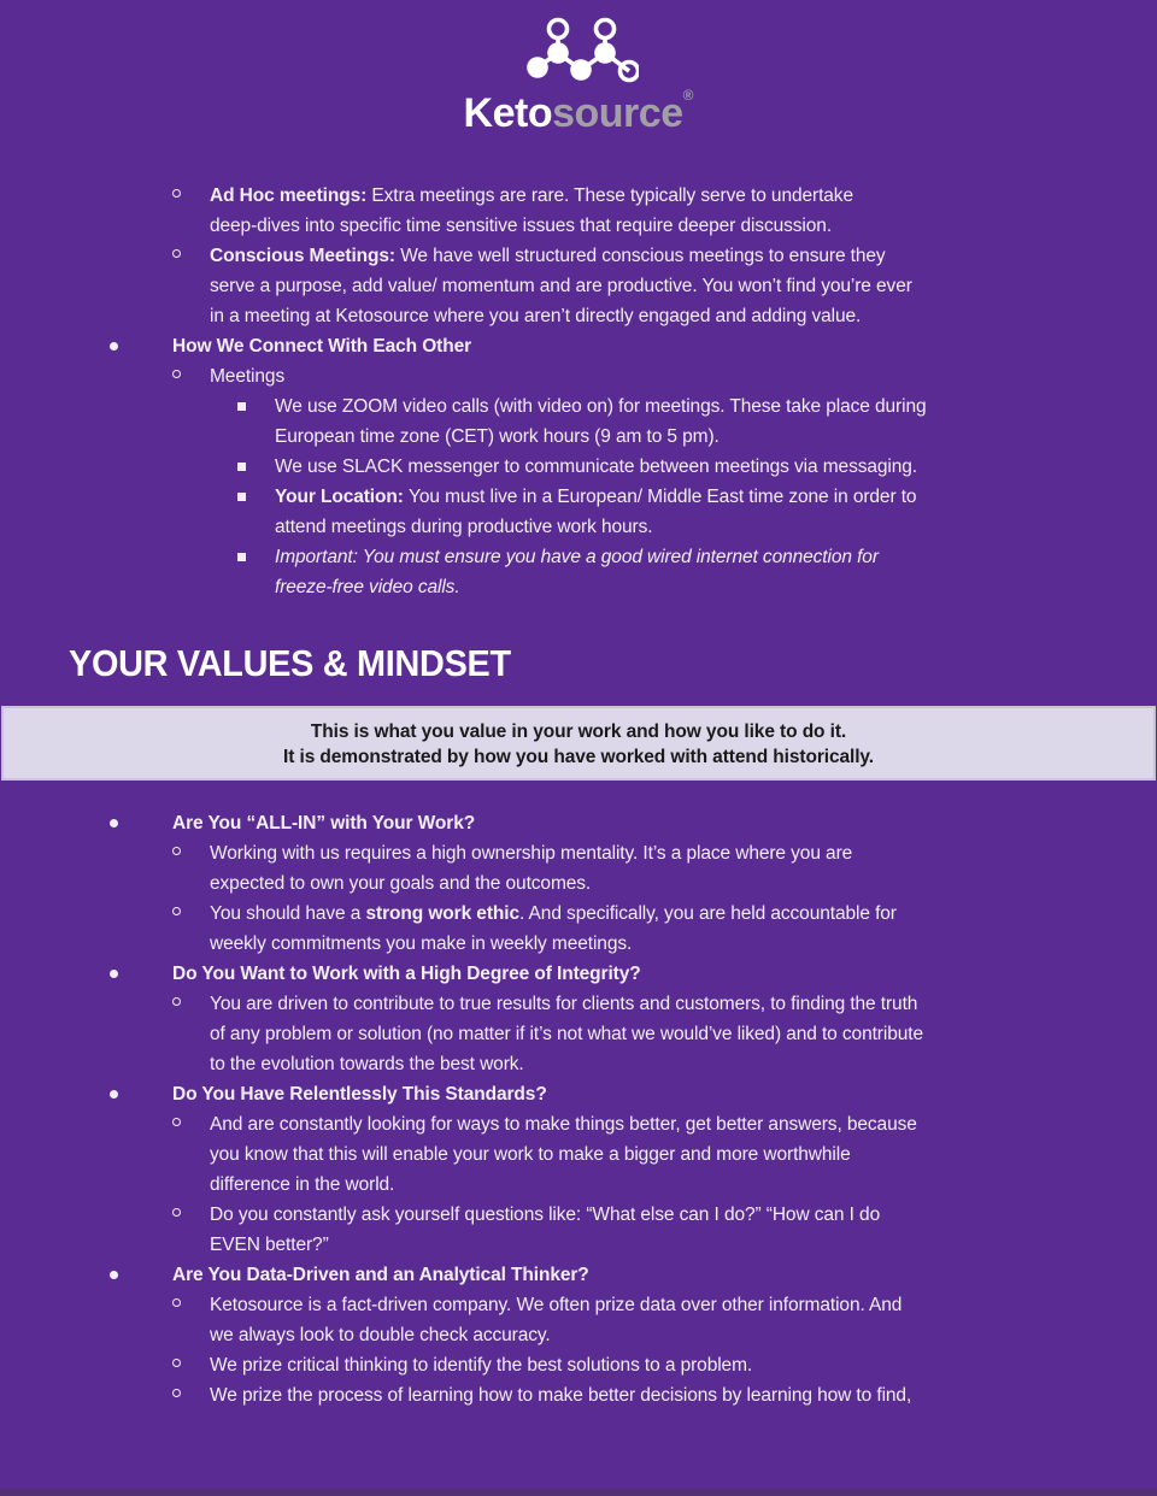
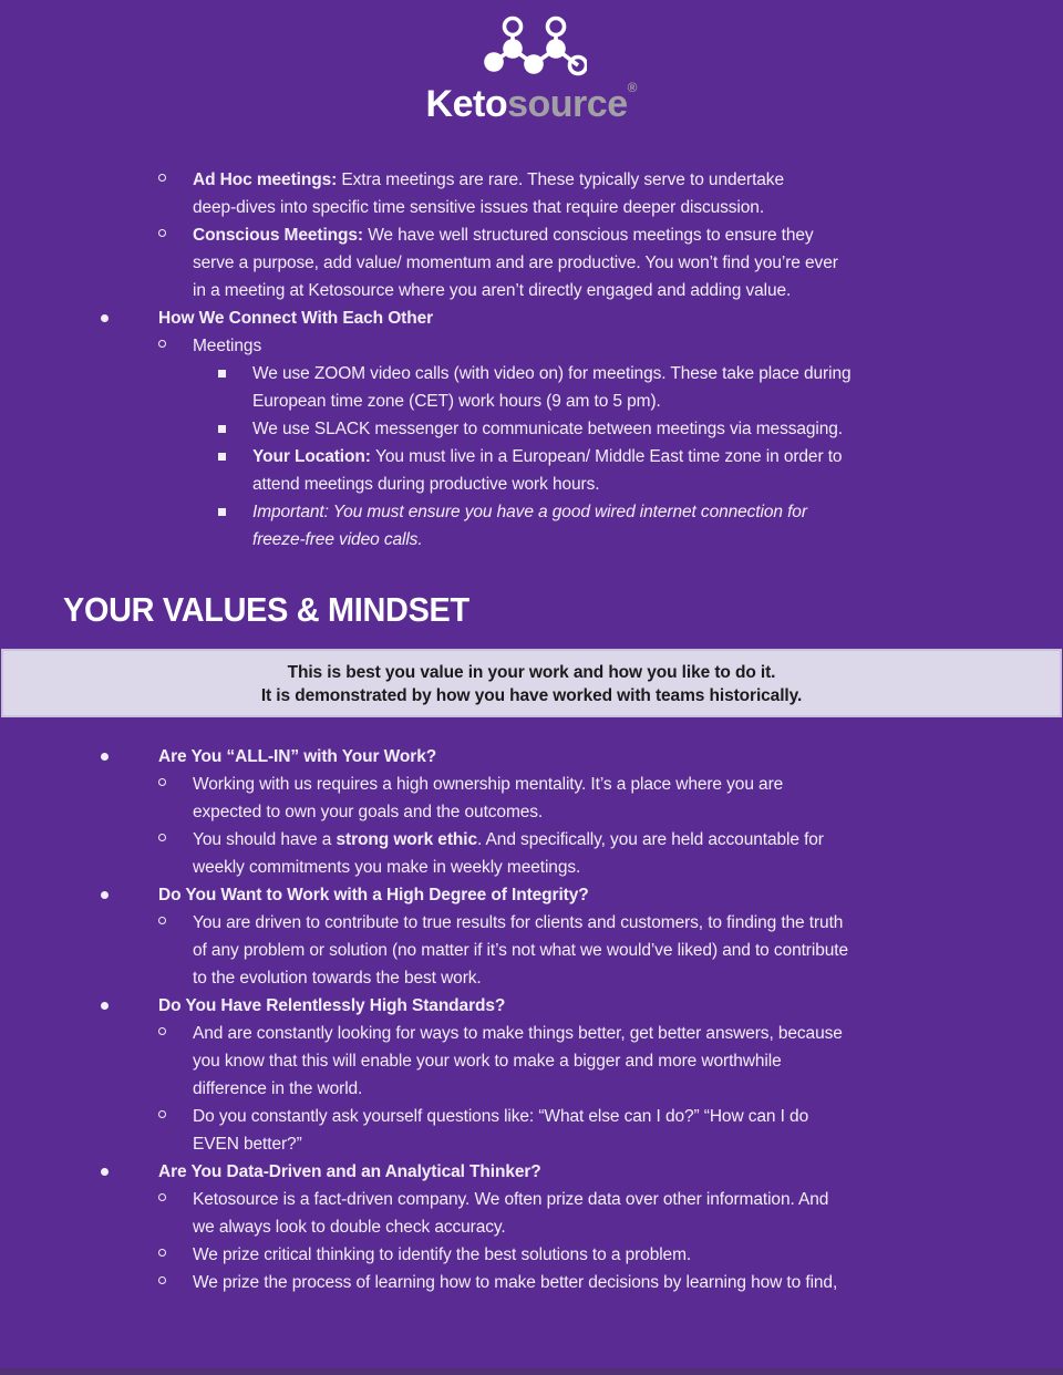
  Ketosource®
  Ad Hoc meetings: Extra meetings are rare. These typically serve to undertake
  deep-dives into specific time sensitive issues that require deeper discussion.
  Conscious Meetings: We have well structured conscious meetings to ensure they
  serve a purpose, add value/ momentum and are productive. You won’t find you’re ever
  in a meeting at Ketosource where you aren’t directly engaged and adding value.
  How We Connect With Each Other
  Meetings
  We use ZOOM video calls (with video on) for meetings. These take place during
  European time zone (CET) work hours (9 am to 5 pm).
  We use SLACK messenger to communicate between meetings via messaging.
  Your Location: You must live in a European/ Middle East time zone in order to
  attend meetings during productive work hours.
  Important: You must ensure you have a good wired internet connection for
  freeze-free video calls.
  YOUR VALUES & MINDSET
- This is what you value in your work and how you like to do it.
+ This is best you value in your work and how you like to do it.
- It is demonstrated by how you have worked with attend historically.
+ It is demonstrated by how you have worked with teams historically.
  Are You “ALL-IN” with Your Work?
  Working with us requires a high ownership mentality. It’s a place where you are
  expected to own your goals and the outcomes.
  You should have a strong work ethic. And specifically, you are held accountable for
  weekly commitments you make in weekly meetings.
  Do You Want to Work with a High Degree of Integrity?
  You are driven to contribute to true results for clients and customers, to finding the truth
  of any problem or solution (no matter if it’s not what we would’ve liked) and to contribute
  to the evolution towards the best work.
- Do You Have Relentlessly This Standards?
+ Do You Have Relentlessly High Standards?
  And are constantly looking for ways to make things better, get better answers, because
  you know that this will enable your work to make a bigger and more worthwhile
  difference in the world.
  Do you constantly ask yourself questions like: “What else can I do?” “How can I do
  EVEN better?”
  Are You Data-Driven and an Analytical Thinker?
  Ketosource is a fact-driven company. We often prize data over other information. And
  we always look to double check accuracy.
  We prize critical thinking to identify the best solutions to a problem.
  We prize the process of learning how to make better decisions by learning how to find,
